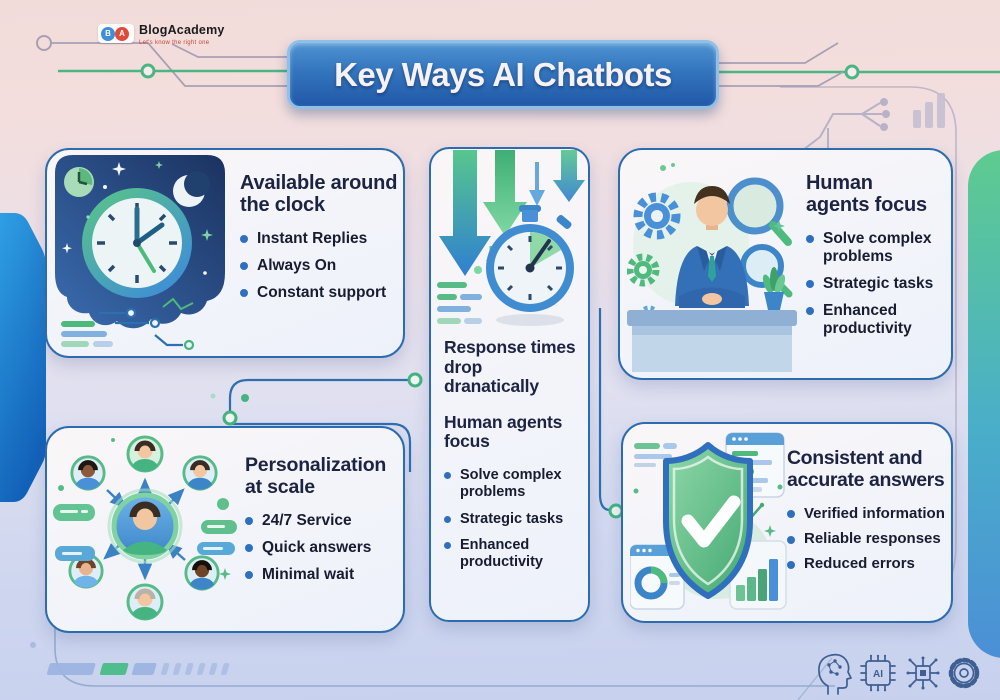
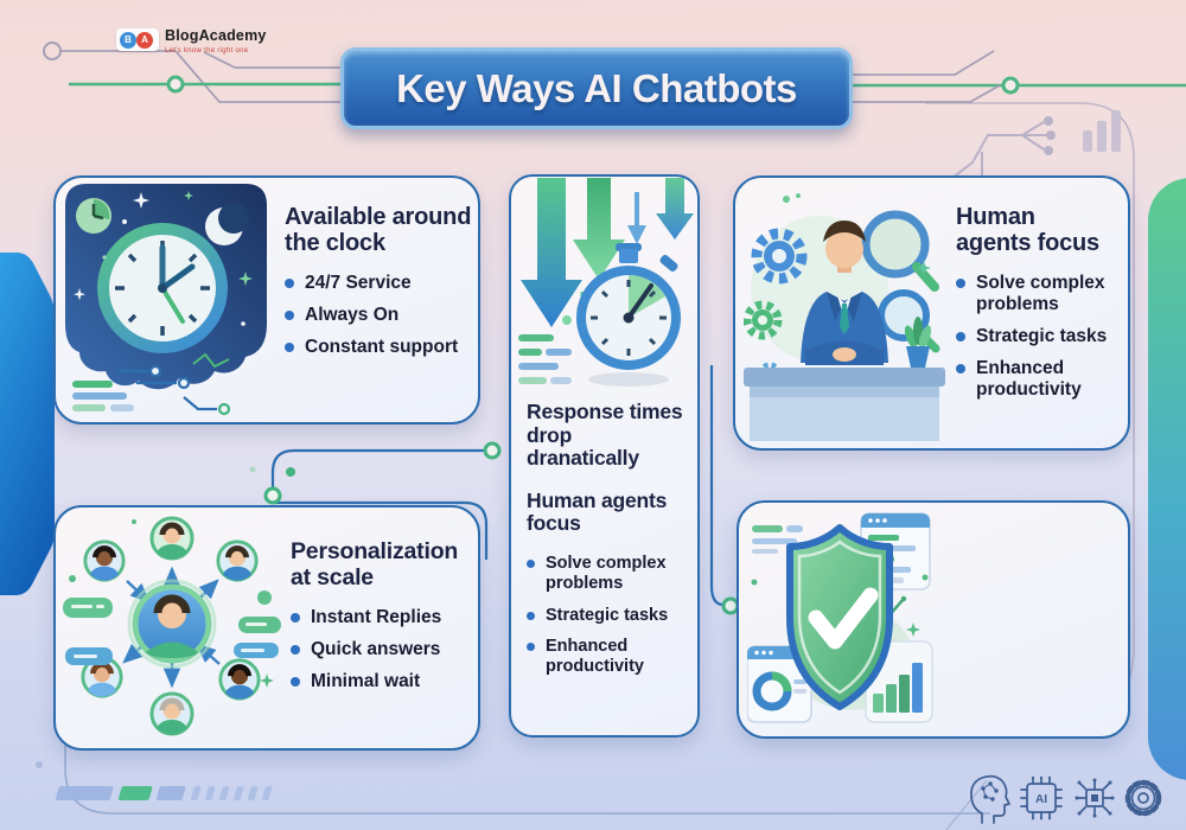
  B
  A
  BlogAcademy
  Key Ways AI Chatbots
  Available around the clock
- Instant Replies
+ 24/7 Service
  Always On
  Constant support
  Response times drop dranatically
  Human agents focus
  Solve complex problems
  Strategic tasks
  Enhanced productivity
  Human agents focus
  Solve complex problems
  Strategic tasks
  Enhanced productivity
  Personalization at scale
- 24/7 Service
+ Instant Replies
  Quick answers
  Minimal wait
- Consistent and accurate answers
- Verified information
- Reliable responses
- Reduced errors
  AI
